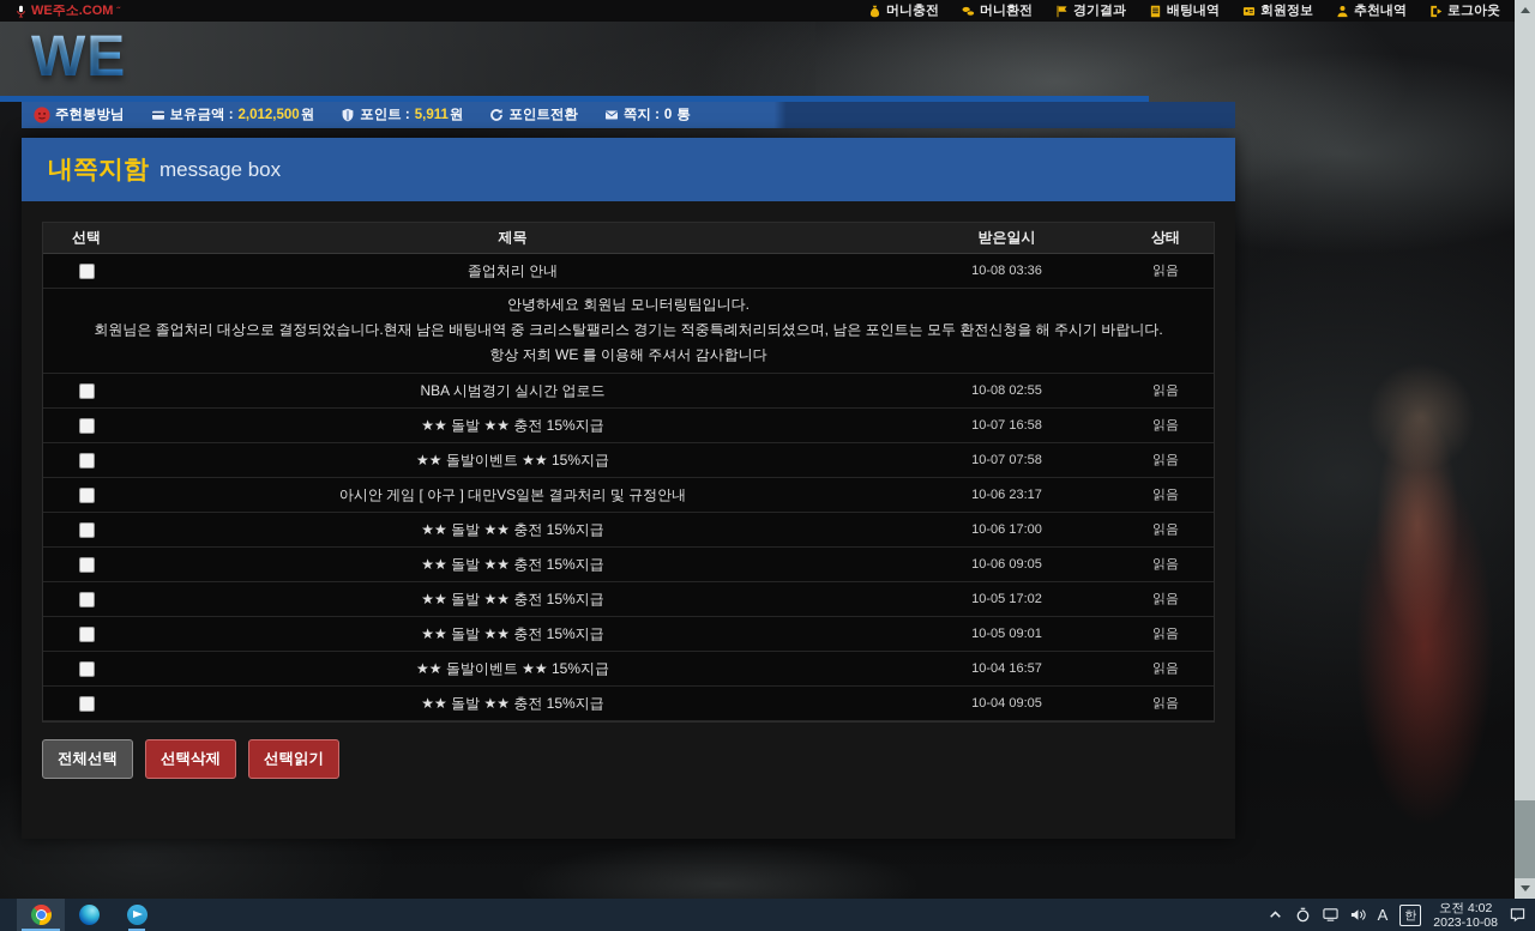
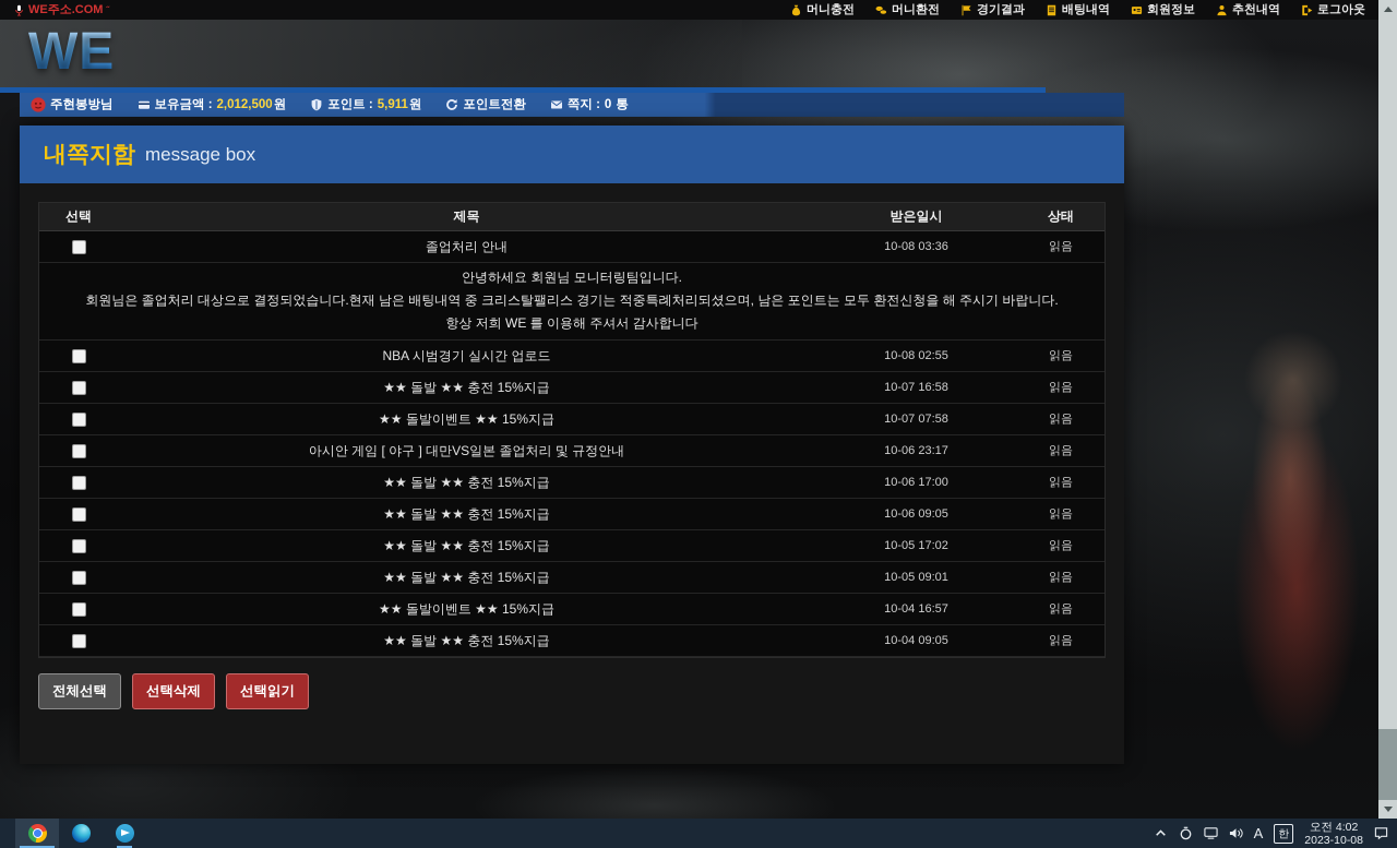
  WE주소.COM
  ˝
  머니충전
  머니환전
  경기결과
  배팅내역
  회원정보
  추천내역
  로그아웃
  WE
  주현봉방님
  보유금액 :
  2,012,500
  원
  포인트 :
  5,911
  원
  포인트전환
  쪽지 :
  0
  통
  내쪽지함
  message box
  선택
  제목
  받은일시
  상태
  졸업처리 안내
  10-08 03:36
  읽음
  안녕하세요 회원님 모니터링팀입니다.
  회원님은 졸업처리 대상으로 결정되었습니다.현재 남은 배팅내역 중 크리스탈팰리스 경기는 적중특례처리되셨으며, 남은 포인트는 모두 환전신청을 해 주시기 바랍니다.
  항상 저희 WE 를 이용해 주셔서 감사합니다
  NBA 시범경기 실시간 업로드
  10-08 02:55
  읽음
  ★★ 돌발 ★★ 충전 15%지급
  10-07 16:58
  읽음
  ★★ 돌발이벤트 ★★ 15%지급
  10-07 07:58
  읽음
- 아시안 게임 [ 야구 ] 대만VS일본 결과처리 및 규정안내
+ 아시안 게임 [ 야구 ] 대만VS일본 졸업처리 및 규정안내
  10-06 23:17
  읽음
  ★★ 돌발 ★★ 충전 15%지급
  10-06 17:00
  읽음
  ★★ 돌발 ★★ 충전 15%지급
  10-06 09:05
  읽음
  ★★ 돌발 ★★ 충전 15%지급
  10-05 17:02
  읽음
  ★★ 돌발 ★★ 충전 15%지급
  10-05 09:01
  읽음
  ★★ 돌발이벤트 ★★ 15%지급
  10-04 16:57
  읽음
  ★★ 돌발 ★★ 충전 15%지급
  10-04 09:05
  읽음
  전체선택
  선택삭제
  선택읽기
  A
  한
  오전 4:02
  2023-10-08
